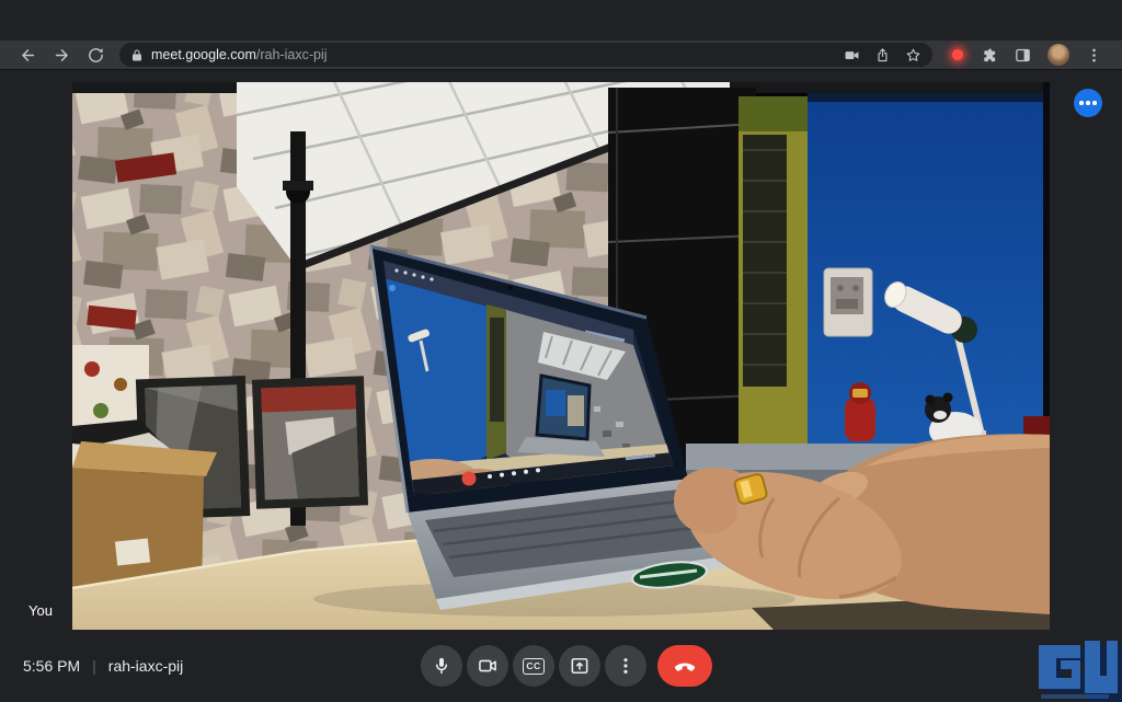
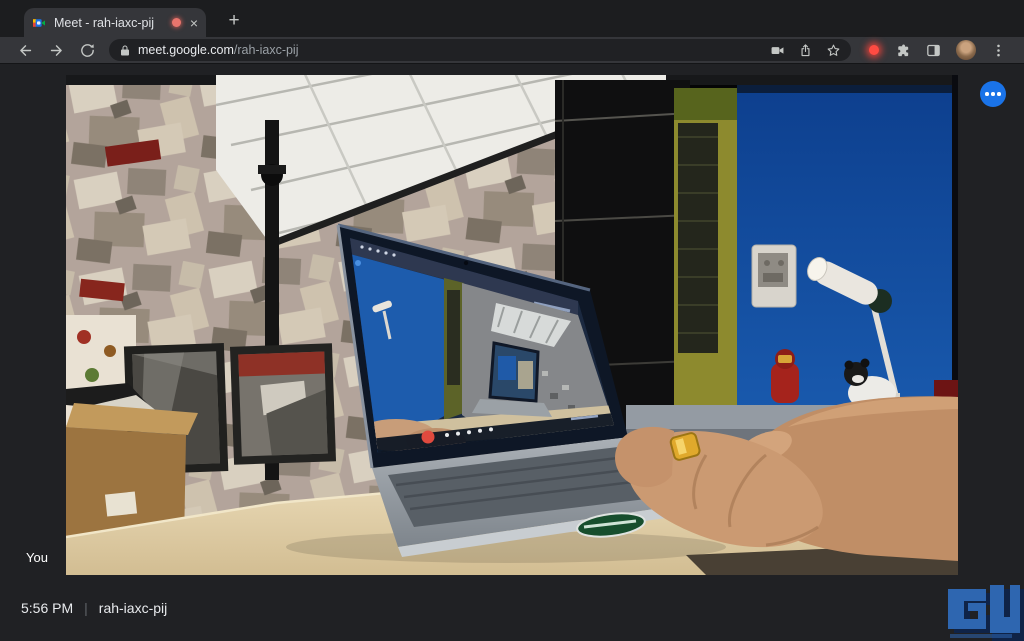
+ Meet - rah-iaxc-pij
+ ×
+ +
  meet.google.com
  /rah-iaxc-pij
  You
  5:56 PM
  |
  rah-iaxc-pij
- CC
